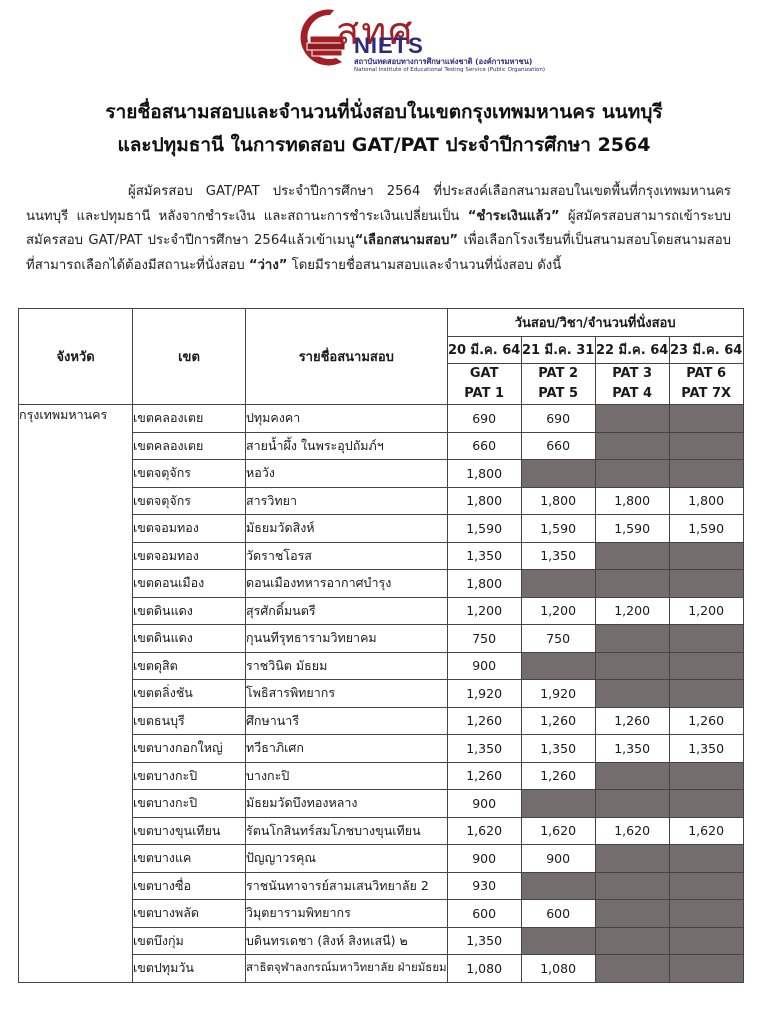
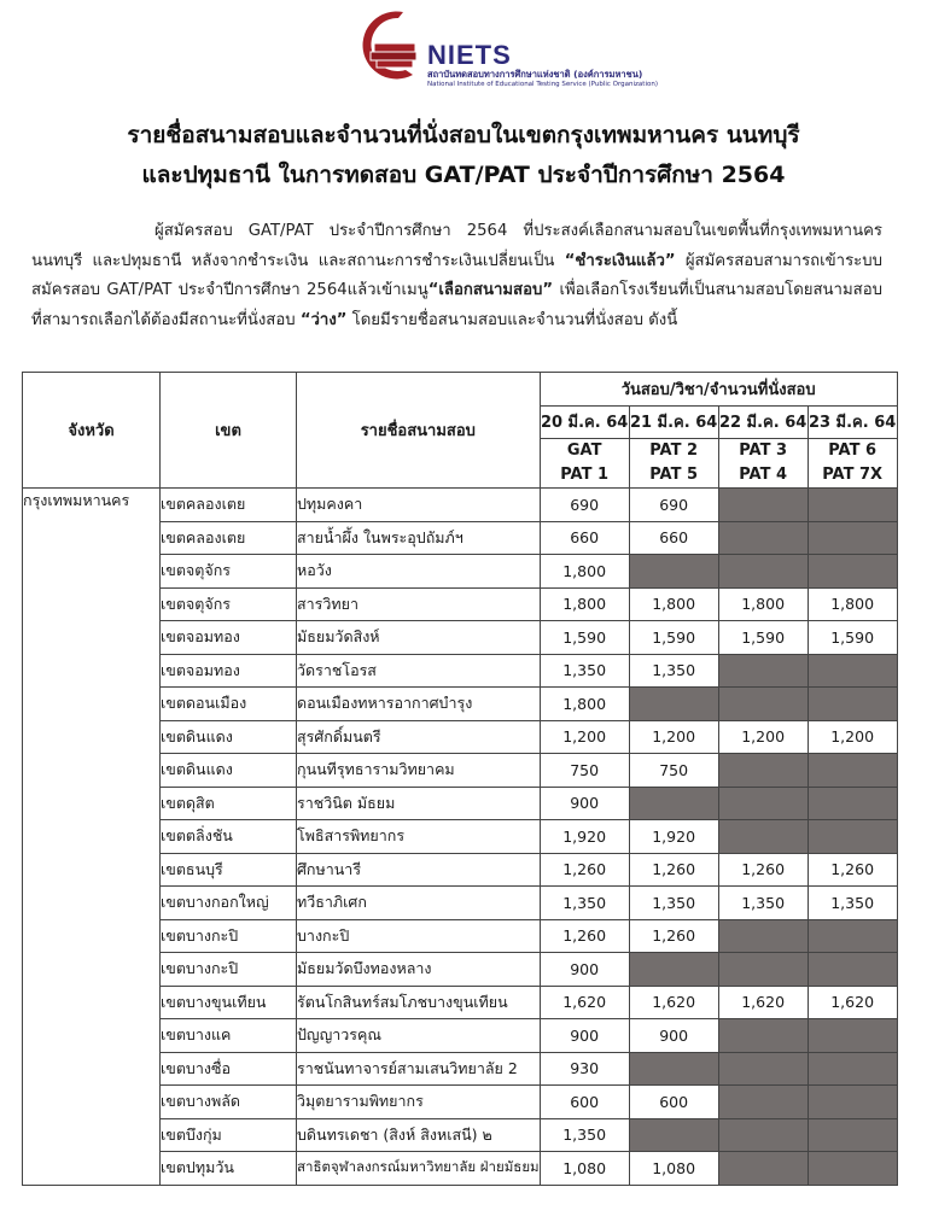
- สทศ
  NIETS
  สถาบันทดสอบทางการศึกษาแห่งชาติ (องค์การมหาชน)
  รายชื่อสนามสอบและจำนวนที่นั่งสอบในเขตกรุงเทพมหานคร นนทบุรี
  และปทุมธานี ในการทดสอบ GAT/PAT ประจำปีการศึกษา 2564
  ผู้สมัครสอบ GAT/PAT ประจำปีการศึกษา 2564 ที่ประสงค์เลือกสนามสอบในเขตพื้นที่กรุงเทพมหานคร นนทบุรี และปทุมธานี หลังจากชำระเงิน และสถานะการชำระเงินเปลี่ยนเป็น “ชำระเงินแล้ว” ผู้สมัครสอบสามารถเข้าระบบสมัครสอบ GAT/PAT ประจำปีการศึกษา 2564แล้วเข้าเมนู“เลือกสนามสอบ” เพื่อเลือกโรงเรียนที่เป็นสนามสอบโดยสนามสอบที่สามารถเลือกได้ต้องมีสถานะที่นั่งสอบ “ว่าง” โดยมีรายชื่อสนามสอบและจำนวนที่นั่งสอบ ดังนี้
  จังหวัด	เขต	รายชื่อสนามสอบ	วันสอบ/วิชา/จำนวนที่นั่งสอบ
- 20 มี.ค. 64	21 มี.ค. 31	22 มี.ค. 64	23 มี.ค. 64
+ 20 มี.ค. 64	21 มี.ค. 64	22 มี.ค. 64	23 มี.ค. 64
  GATPAT 1	PAT 2PAT 5	PAT 3PAT 4	PAT 6PAT 7X
  กรุงเทพมหานคร	เขตคลองเตย	ปทุมคงคา	690	690
  เขตคลองเตย	สายน้ำผึ้ง ในพระอุปถัมภ์ฯ	660	660
  เขตจตุจักร	หอวัง	1,800
  เขตจตุจักร	สารวิทยา	1,800	1,800	1,800	1,800
  เขตจอมทอง	มัธยมวัดสิงห์	1,590	1,590	1,590	1,590
  เขตจอมทอง	วัดราชโอรส	1,350	1,350
  เขตดอนเมือง	ดอนเมืองทหารอากาศบำรุง	1,800
  เขตดินแดง	สุรศักดิ์มนตรี	1,200	1,200	1,200	1,200
  เขตดินแดง	กุนนทีรุทธารามวิทยาคม	750	750
  เขตดุสิต	ราชวินิต มัธยม	900
  เขตตลิ่งชัน	โพธิสารพิทยากร	1,920	1,920
  เขตธนบุรี	ศึกษานารี	1,260	1,260	1,260	1,260
  เขตบางกอกใหญ่	ทวีธาภิเศก	1,350	1,350	1,350	1,350
  เขตบางกะปิ	บางกะปิ	1,260	1,260
  เขตบางกะปิ	มัธยมวัดบึงทองหลาง	900
  เขตบางขุนเทียน	รัตนโกสินทร์สมโภชบางขุนเทียน	1,620	1,620	1,620	1,620
  เขตบางแค	ปัญญาวรคุณ	900	900
  เขตบางซื่อ	ราชนันทาจารย์สามเสนวิทยาลัย 2	930
  เขตบางพลัด	วิมุตยารามพิทยากร	600	600
  เขตบึงกุ่ม	บดินทรเดชา (สิงห์ สิงหเสนี) ๒	1,350
  เขตปทุมวัน	สาธิตจุฬาลงกรณ์มหาวิทยาลัย ฝ่ายมัธยม	1,080	1,080
